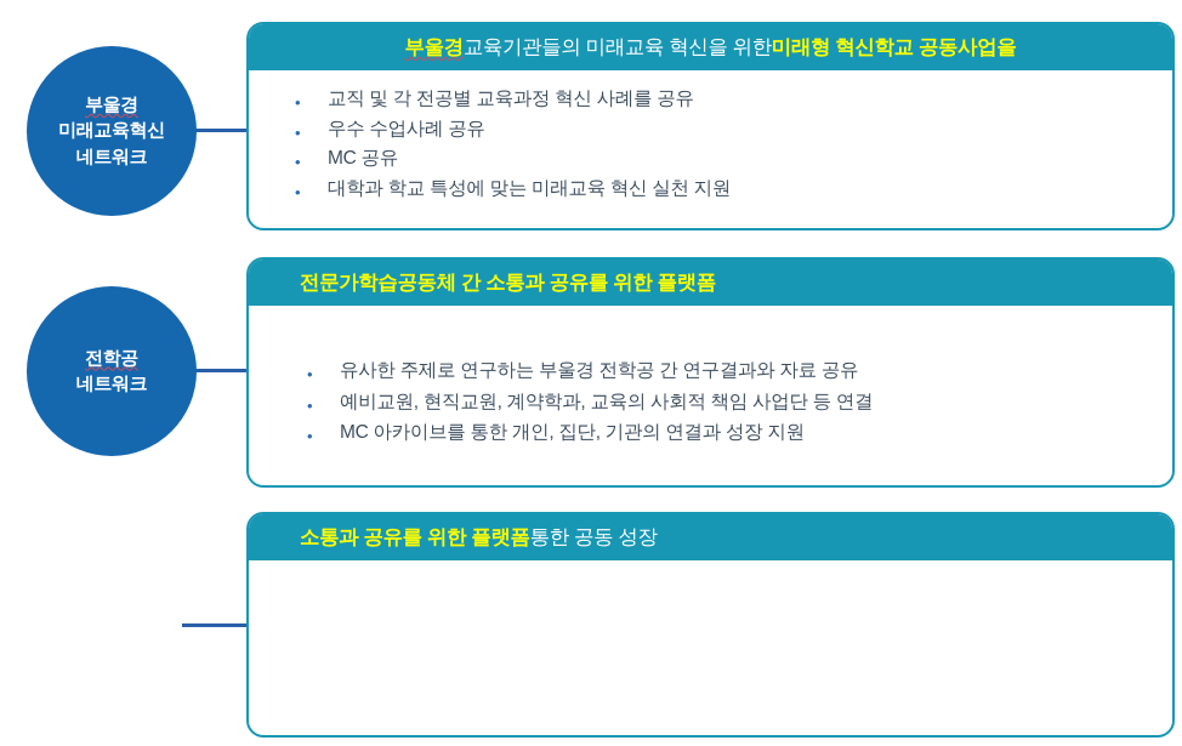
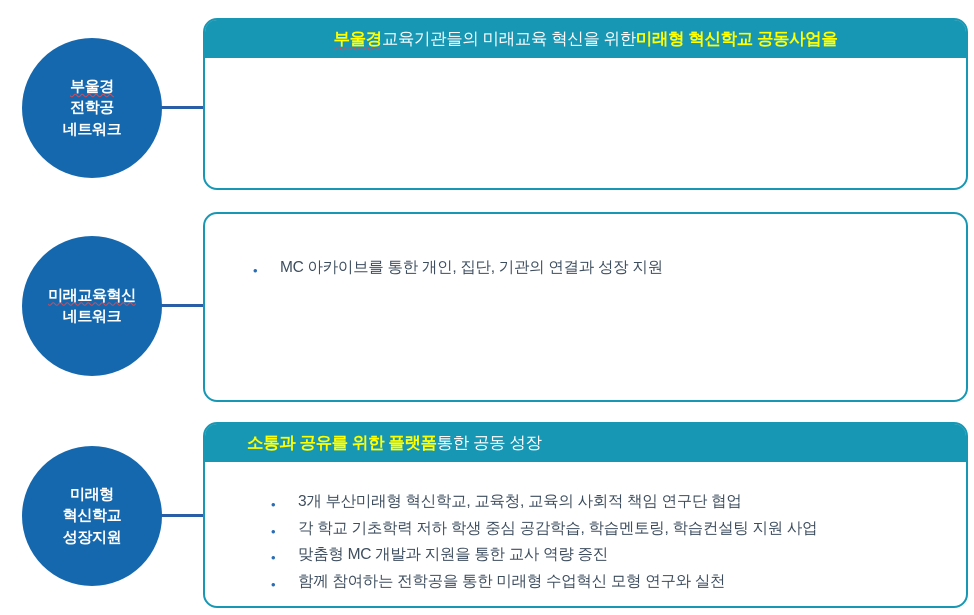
  부울경
- 미래교육혁신
+ 전학공
  네트워크
  부울경
  교육기관들의 미래교육 혁신을 위한
  미래형 혁신학교 공동사업을
- 교직 및 각 전공별 교육과정 혁신 사례를 공유
- 우수 수업사례 공유
- MC 공유
- 대학과 학교 특성에 맞는 미래교육 혁신 실천 지원
- 전학공
+ 미래교육혁신
  네트워크
- 전문가학습공동체 간 소통과 공유를 위한 플랫폼
- 유사한 주제로 연구하는 부울경 전학공 간 연구결과와 자료 공유
- 예비교원, 현직교원, 계약학과, 교육의 사회적 책임 사업단 등 연결
  MC 아카이브를 통한 개인, 집단, 기관의 연결과 성장 지원
+ 미래형
+ 혁신학교
+ 성장지원
  소통과 공유를 위한 플랫폼
  통한 공동 성장
+ 3개 부산미래형 혁신학교, 교육청, 교육의 사회적 책임 연구단 협업
+ 각 학교 기초학력 저하 학생 중심 공감학습, 학습멘토링, 학습컨설팅 지원 사업
+ 맞춤형 MC 개발과 지원을 통한 교사 역량 증진
+ 함께 참여하는 전학공을 통한 미래형 수업혁신 모형 연구와 실천
